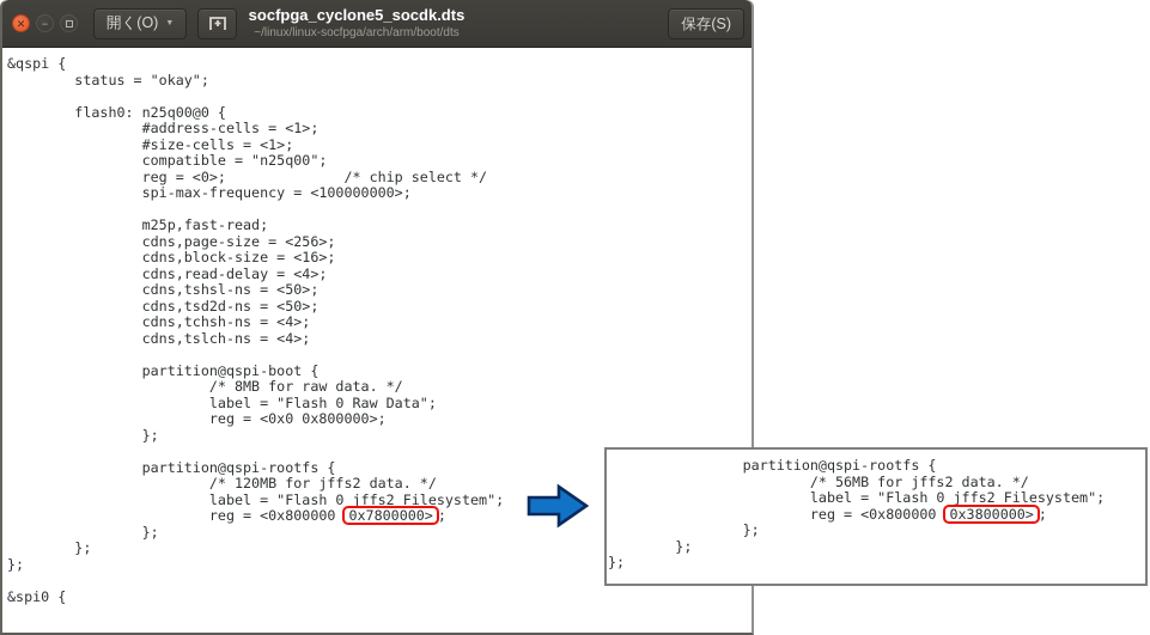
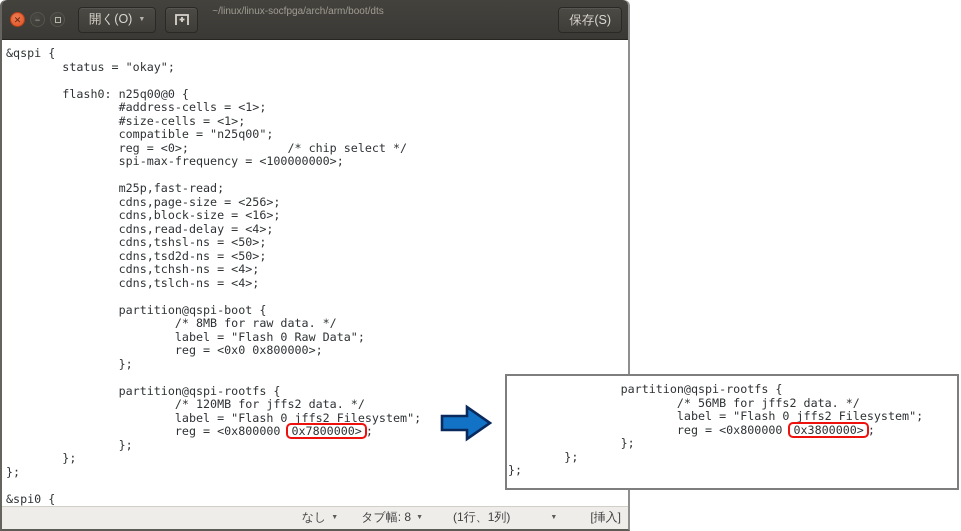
  ✕
  −
  開く(O)
- socfpga_cyclone5_socdk.dts
  ~/linux/linux-socfpga/arch/arm/boot/dts
  保存(S)
  &qspi {
  status = "okay";
  flash0: n25q00@0 {
  #address-cells = <1>;
  #size-cells = <1>;
  compatible = "n25q00";
  reg = <0>; /* chip select */
  spi-max-frequency = <100000000>;
  m25p,fast-read;
  cdns,page-size = <256>;
  cdns,block-size = <16>;
  cdns,read-delay = <4>;
  cdns,tshsl-ns = <50>;
  cdns,tsd2d-ns = <50>;
  cdns,tchsh-ns = <4>;
  cdns,tslch-ns = <4>;
  partition@qspi-boot {
  /* 8MB for raw data. */
  label = "Flash 0 Raw Data";
  reg = <0x0 0x800000>;
  };
  partition@qspi-rootfs {
  /* 120MB for jffs2 data. */
  label = "Flash 0 jffs2 Filesystem";
  reg = <0x800000 0x7800000> ;
  };
  };
  };
  &spi0 {
+ なし
+ タブ幅: 8
+ (1行、1列)
+ [挿入]
  partition@qspi-rootfs {
  /* 56MB for jffs2 data. */
  label = "Flash 0 jffs2 Filesystem";
  reg = <0x800000 0x3800000> ;
  };
  };
  };
